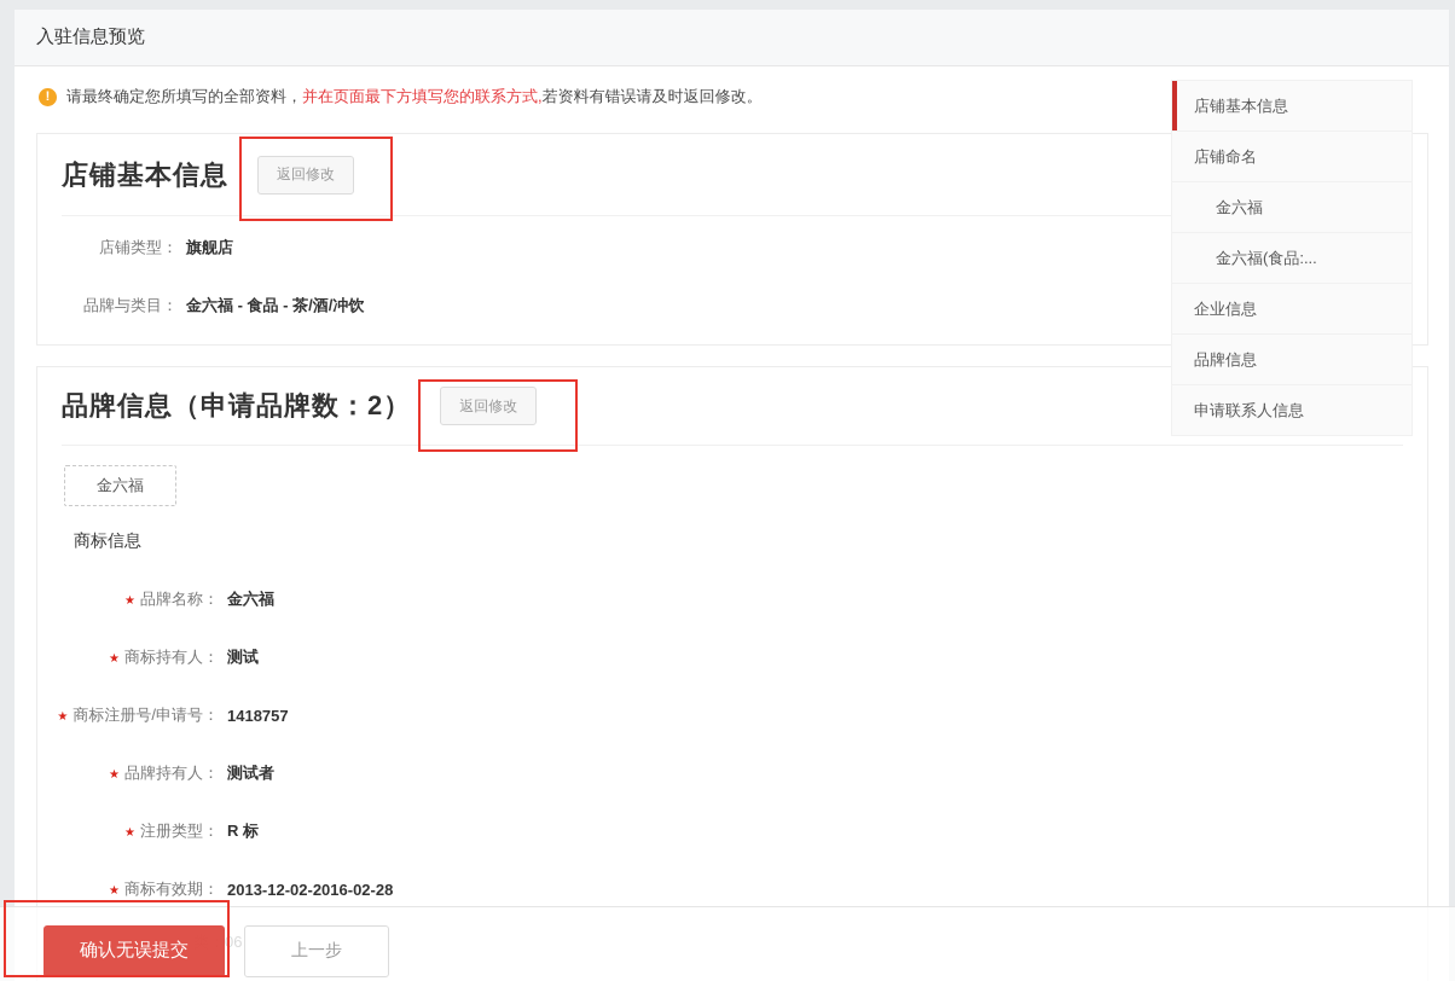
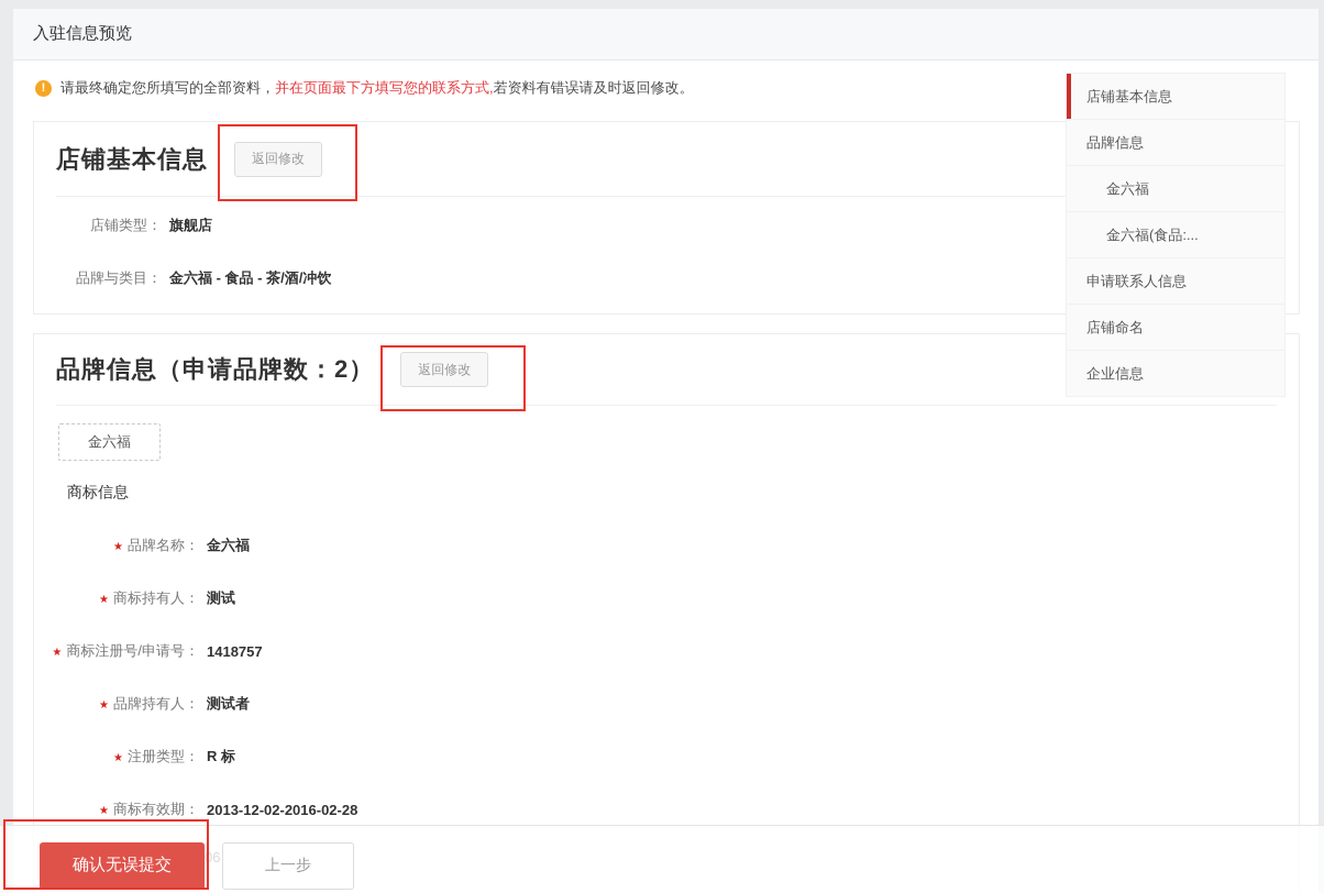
  入驻信息预览
  !
  请最终确定您所填写的全部资料，并在页面最下方填写您的联系方式,若资料有错误请及时返回修改。
  店铺基本信息
  返回修改
  店铺类型：
  旗舰店
  品牌与类目：
  金六福 - 食品 - 茶/酒/冲饮
  品牌信息（申请品牌数：2）
  返回修改
  金六福
  商标信息
  ★ 品牌名称：
  金六福
  ★ 商标持有人：
  测试
  ★ 商标注册号/申请号：
  1418757
  ★ 品牌持有人：
  测试者
  ★ 注册类型：
  R 标
  ★ 商标有效期：
  2013-12-02-2016-02-28
  店铺基本信息
- 店铺命名
+ 品牌信息
  金六福
  金六福(食品:...
- 企业信息
+ 申请联系人信息
- 品牌信息
+ 店铺命名
- 申请联系人信息
+ 企业信息
  确认无误提交
  上一步
